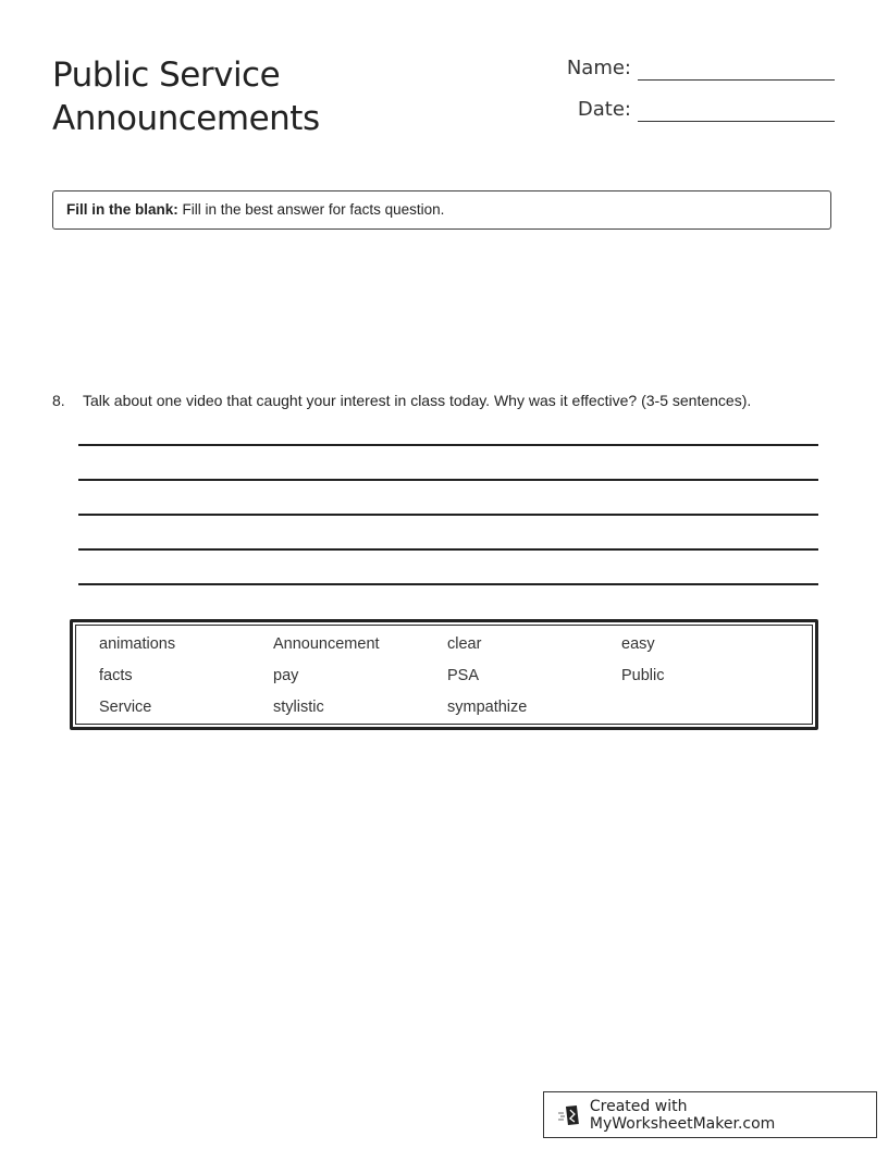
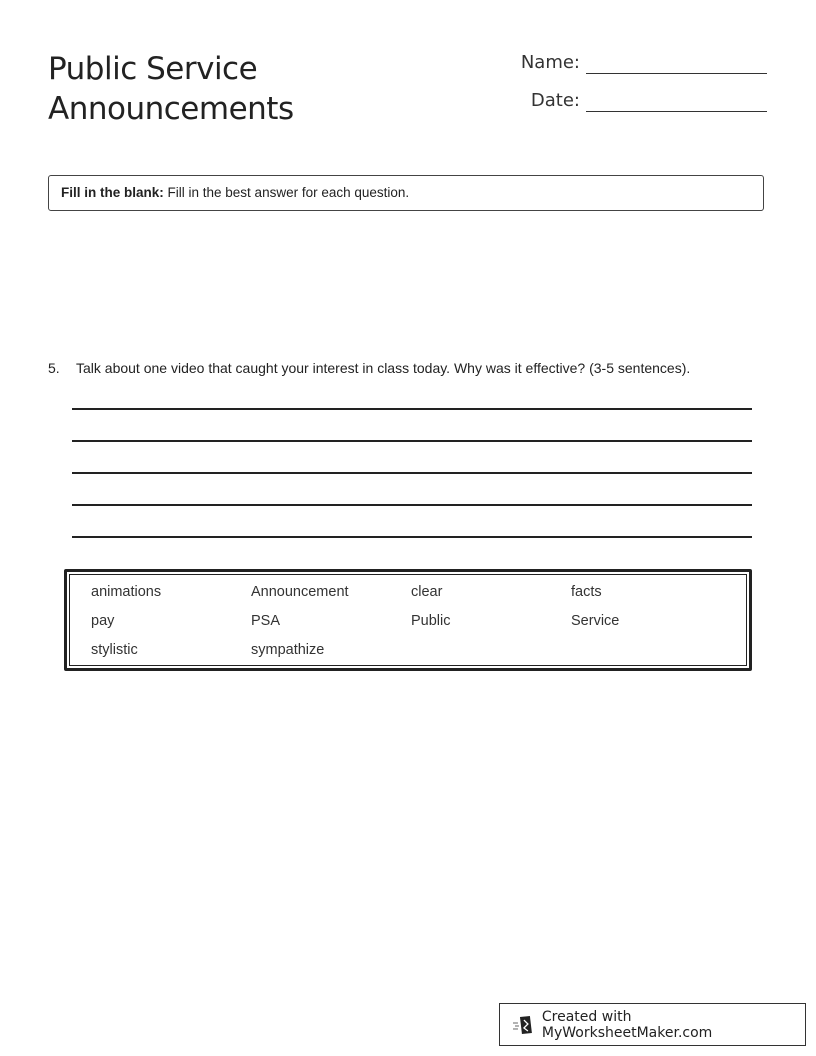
  Public Service
  Announcements
  Name:
  Date:
- Fill in the blank: Fill in the best answer for facts question.
+ Fill in the blank: Fill in the best answer for each question.
- 8. Talk about one video that caught your interest in class today. Why was it effective? (3-5 sentences).
+ 5. Talk about one video that caught your interest in class today. Why was it effective? (3-5 sentences).
  animations
  Announcement
  clear
- easy
  facts
  pay
  PSA
  Public
  Service
  stylistic
  sympathize
  Created with MyWorksheetMaker.com
